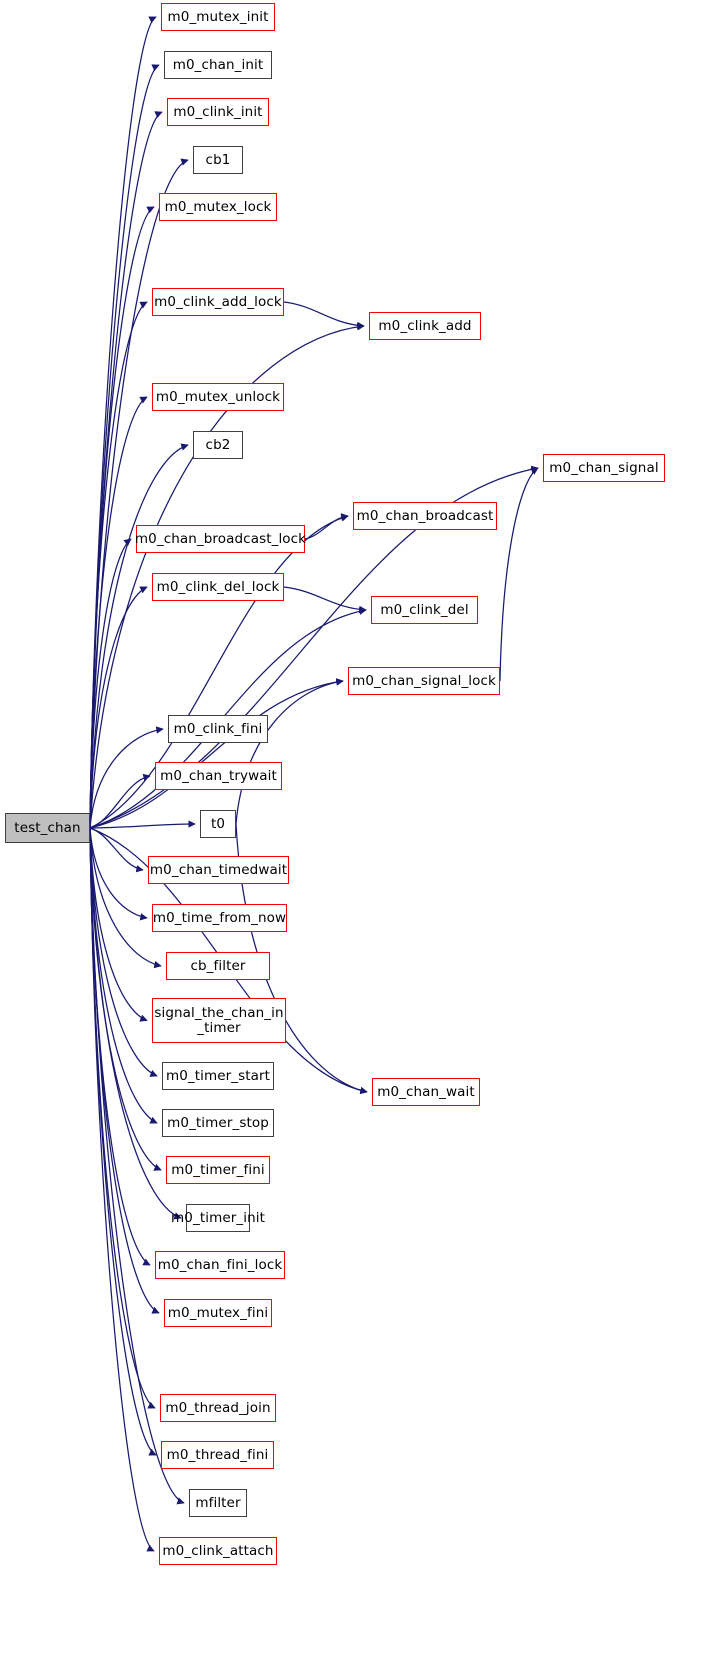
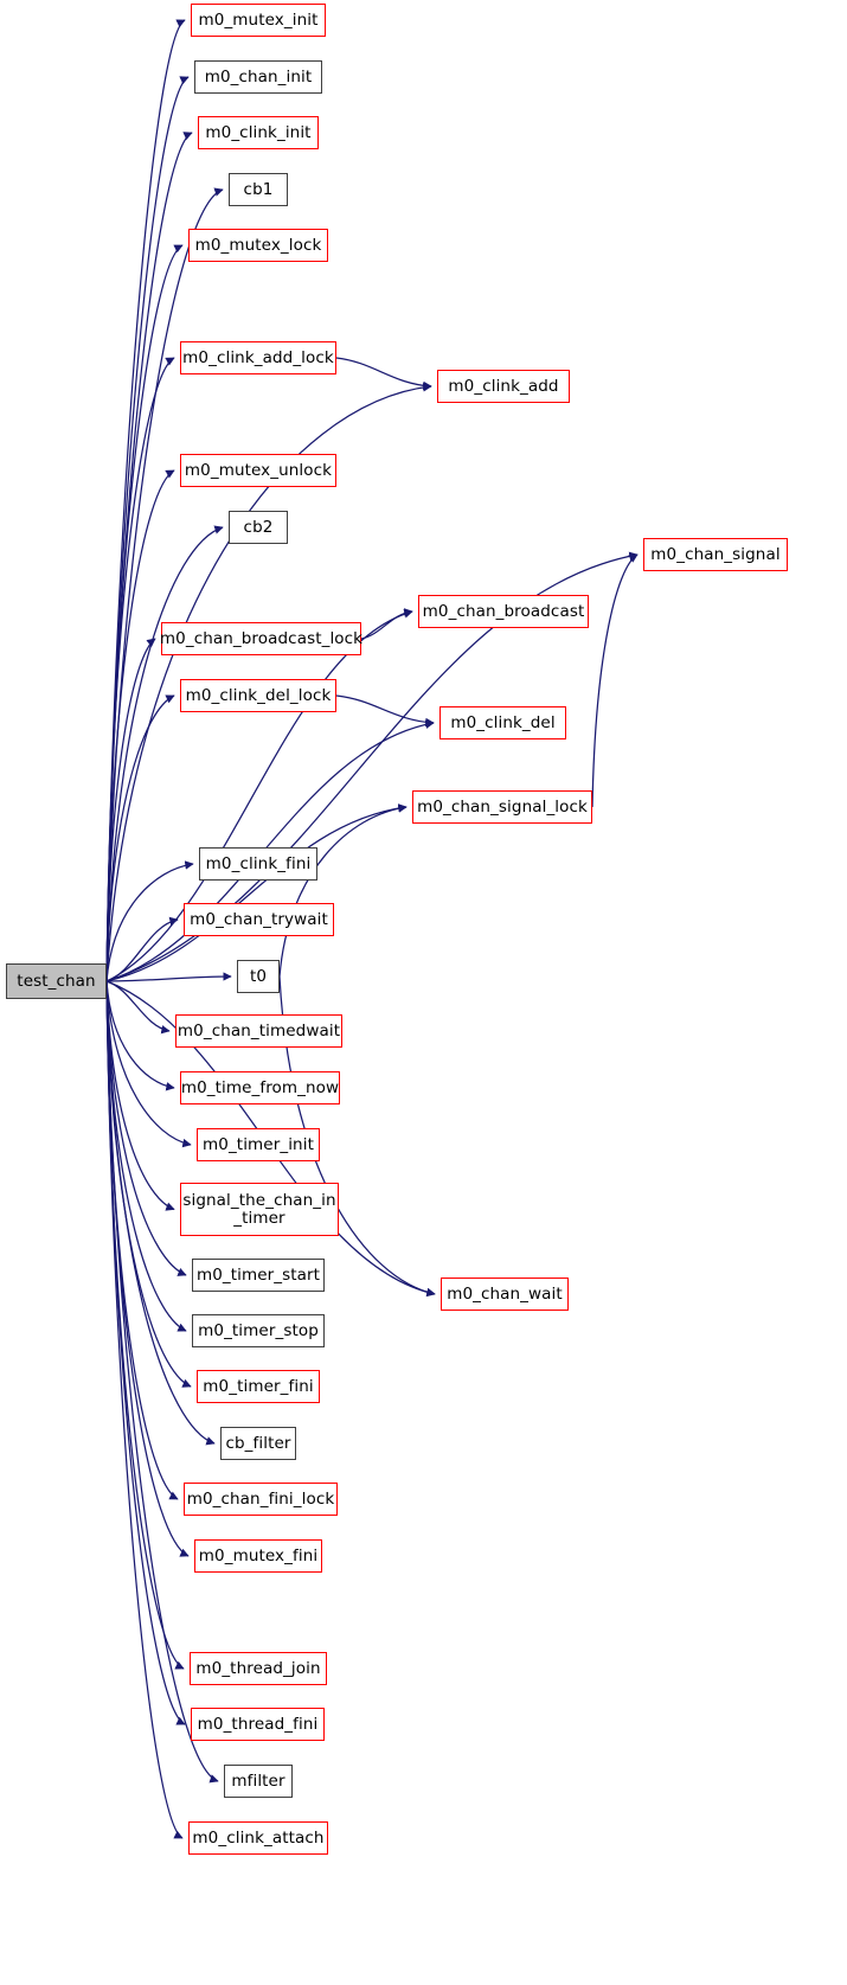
  test_chan
  m0_mutex_init
  m0_chan_init
  m0_clink_init
  cb1
  m0_mutex_lock
  m0_clink_add_lock
  m0_clink_add
  m0_mutex_unlock
  cb2
  m0_chan_broadcast
  m0_chan_broadcast_lock
  m0_clink_del_lock
  m0_clink_del
  m0_chan_signal
  m0_chan_signal_lock
  m0_clink_fini
  m0_chan_trywait
  t0
  m0_chan_timedwait
  m0_time_from_now
- cb_filter
+ m0_timer_init
  signal_the_chan_in
  _timer
  m0_timer_start
  m0_chan_wait
  m0_timer_stop
  m0_timer_fini
- m0_timer_init
+ cb_filter
  m0_chan_fini_lock
  m0_mutex_fini
  m0_thread_join
  m0_thread_fini
  mfilter
  m0_clink_attach
